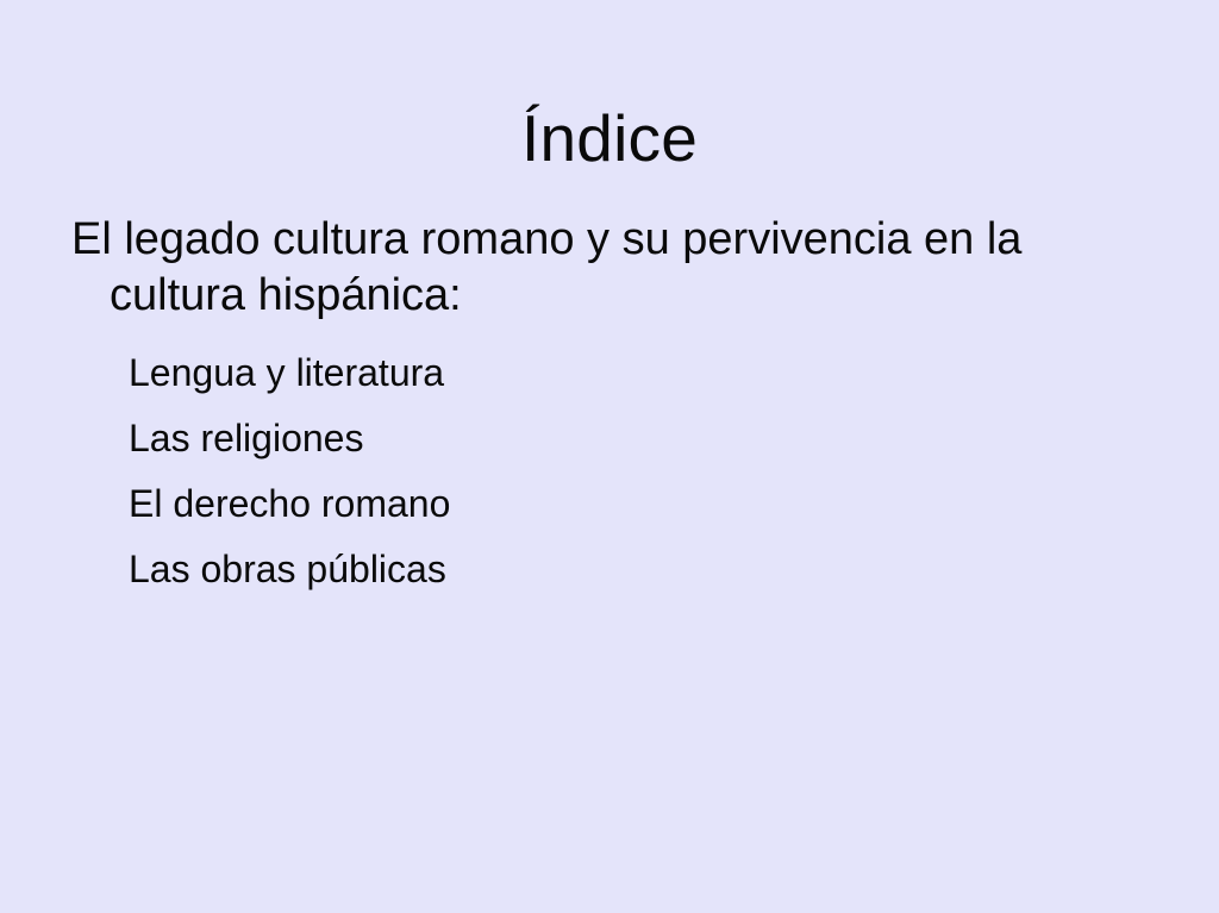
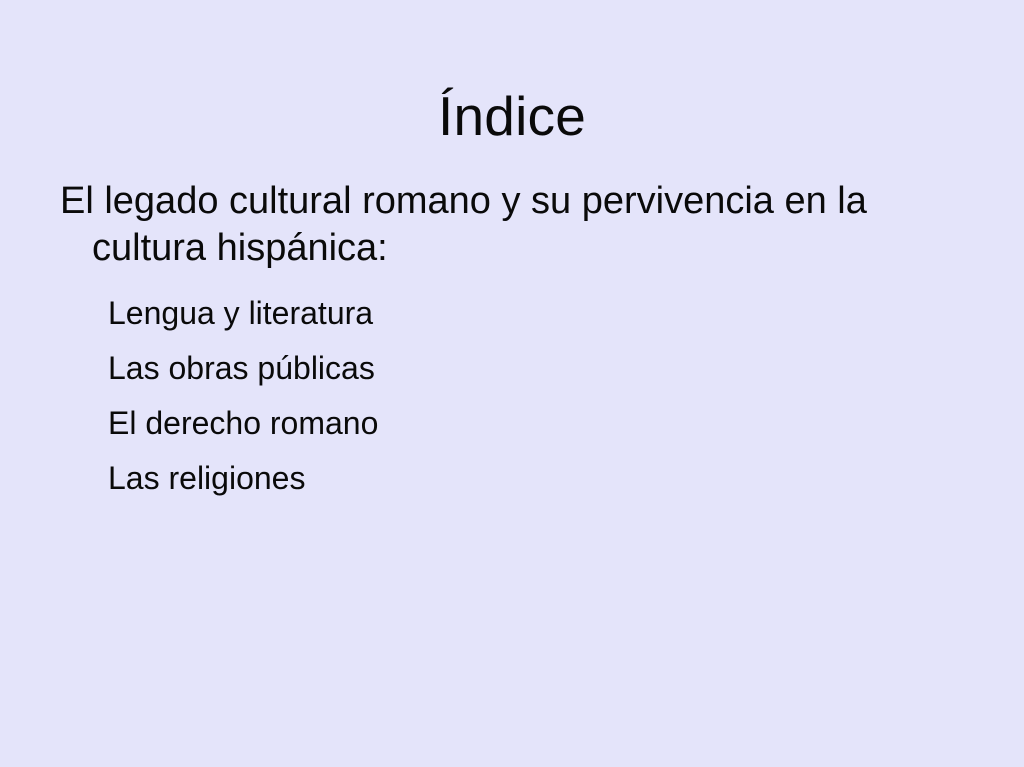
  Índice
- El legado cultura romano y su pervivencia en la cultura hispánica:
+ El legado cultural romano y su pervivencia en la cultura hispánica:
  Lengua y literatura
- Las religiones
+ Las obras públicas
  El derecho romano
- Las obras públicas
+ Las religiones
